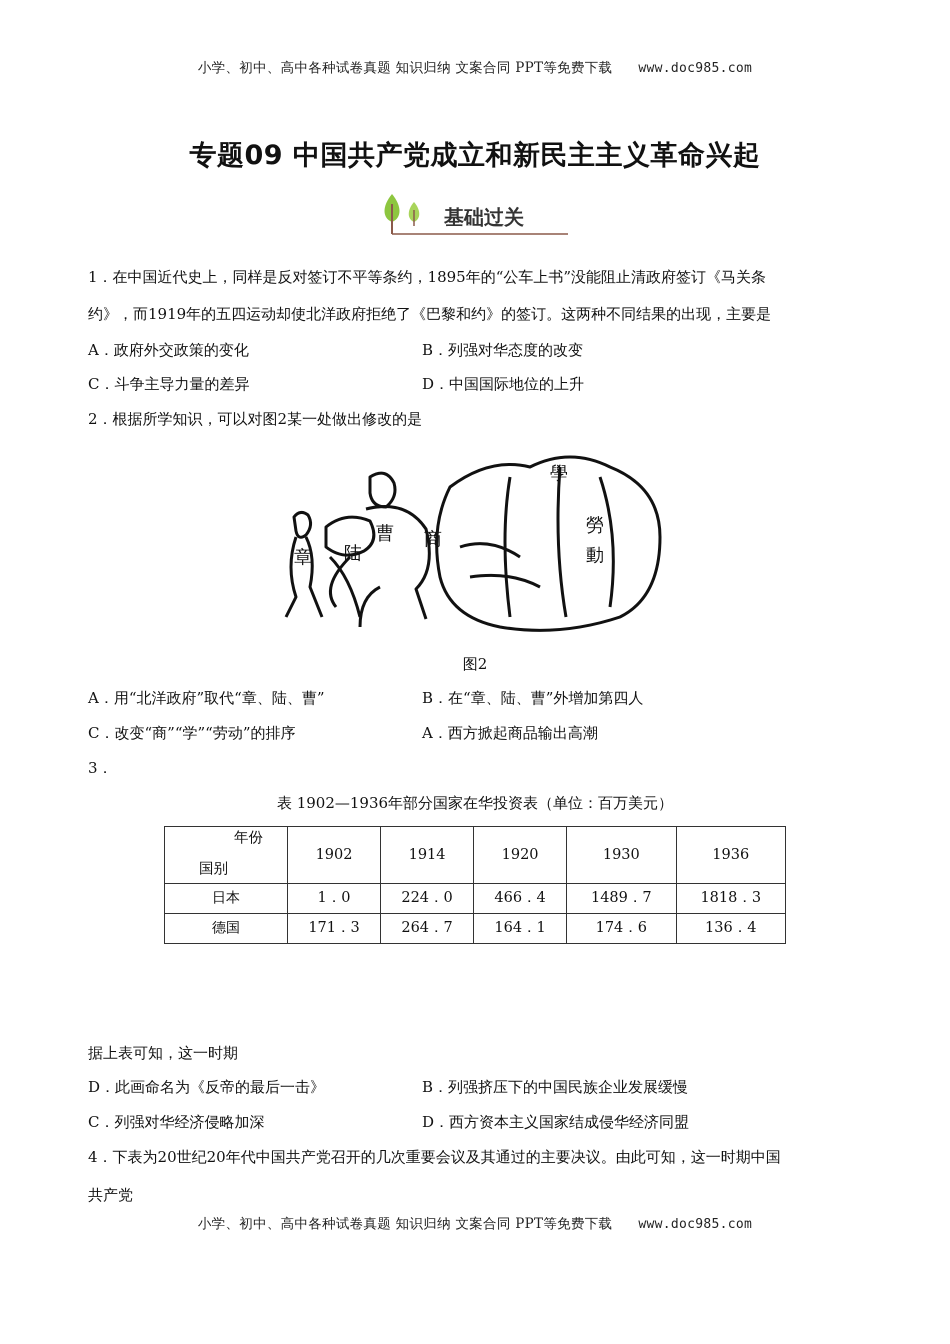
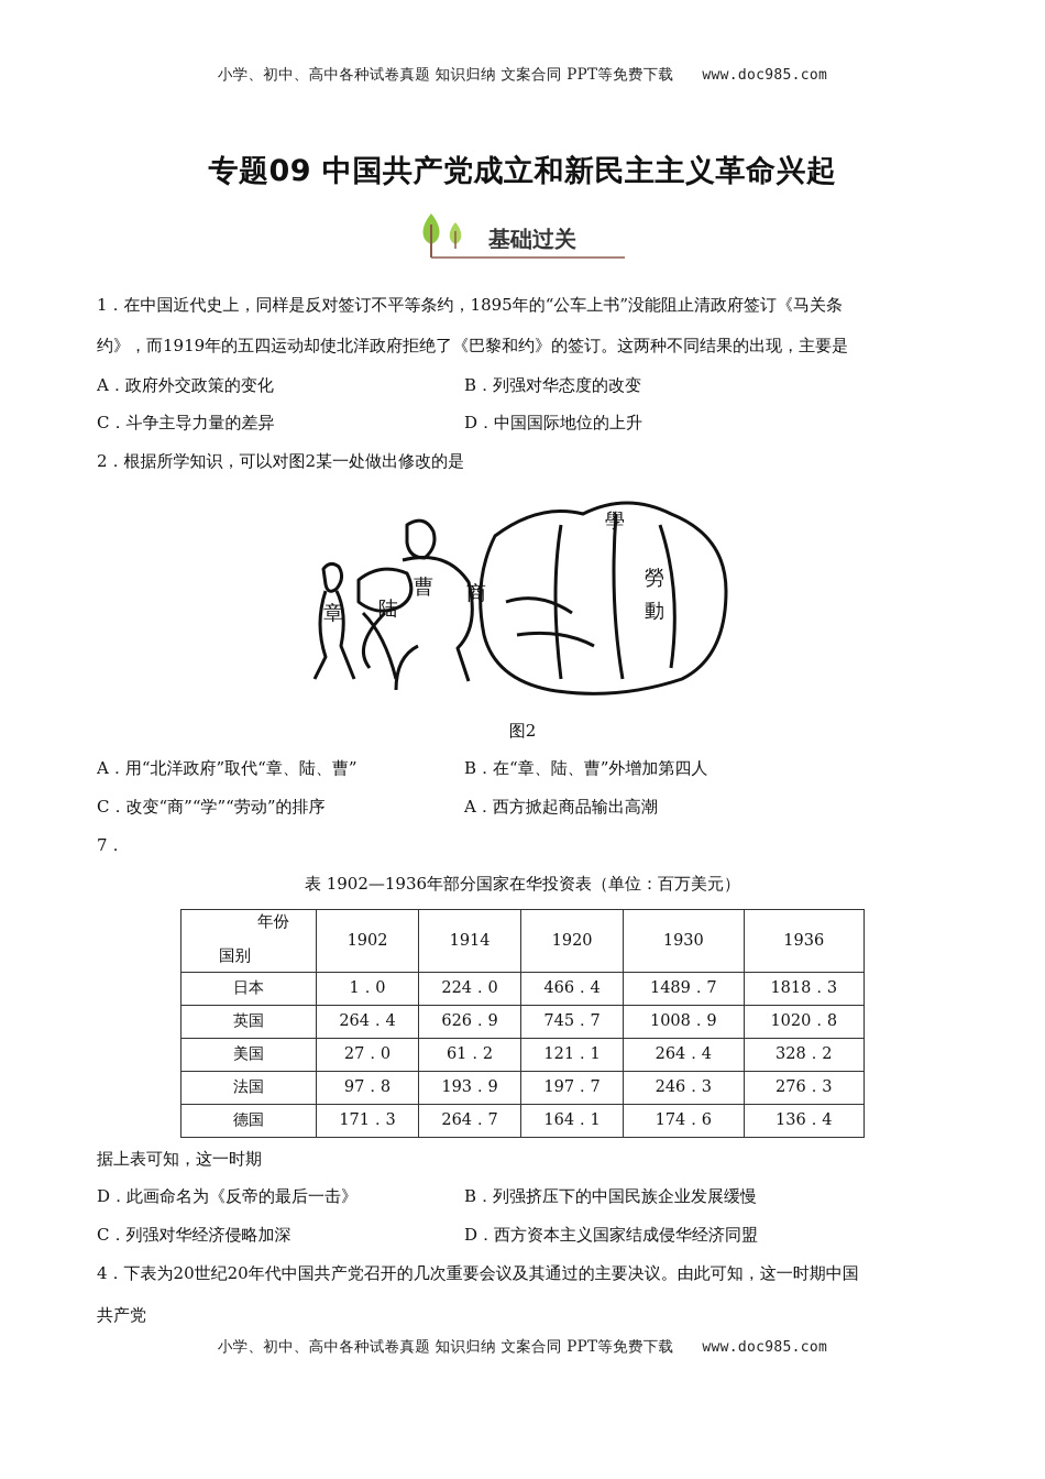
  小学、初中、高中各种试卷真题 知识归纳 文案合同 PPT等免费下载 www.doc985.com
  专题09 中国共产党成立和新民主主义革命兴起
  基础过关
  1．在中国近代史上，同样是反对签订不平等条约，1895年的“公车上书”没能阻止清政府签订《马关条
  约》，而1919年的五四运动却使北洋政府拒绝了《巴黎和约》的签订。这两种不同结果的出现，主要是
  A．政府外交政策的变化
  B．列强对华态度的改变
  C．斗争主导力量的差异
  D．中国国际地位的上升
  2．根据所学知识，可以对图2某一处做出修改的是
  章
  陆
  曹
  商
  學
  勞
  動
  图2
  A．用“北洋政府”取代“章、陆、曹”
  B．在“章、陆、曹”外增加第四人
  C．改变“商”“学”“劳动”的排序
  A．西方掀起商品输出高潮
- 3．
+ 7．
  表 1902—1936年部分国家在华投资表（单位：百万美元）
  年份 国别	1902	1914	1920	1930	1936
  日本	1．0	224．0	466．4	1489．7	1818．3
+ 英国	264．4	626．9	745．7	1008．9	1020．8
+ 美国	27．0	61．2	121．1	264．4	328．2
+ 法国	97．8	193．9	197．7	246．3	276．3
  德国	171．3	264．7	164．1	174．6	136．4
  据上表可知，这一时期
  D．此画命名为《反帝的最后一击》
  B．列强挤压下的中国民族企业发展缓慢
  C．列强对华经济侵略加深
  D．西方资本主义国家结成侵华经济同盟
  4．下表为20世纪20年代中国共产党召开的几次重要会议及其通过的主要决议。由此可知，这一时期中国
  共产党
  小学、初中、高中各种试卷真题 知识归纳 文案合同 PPT等免费下载 www.doc985.com
